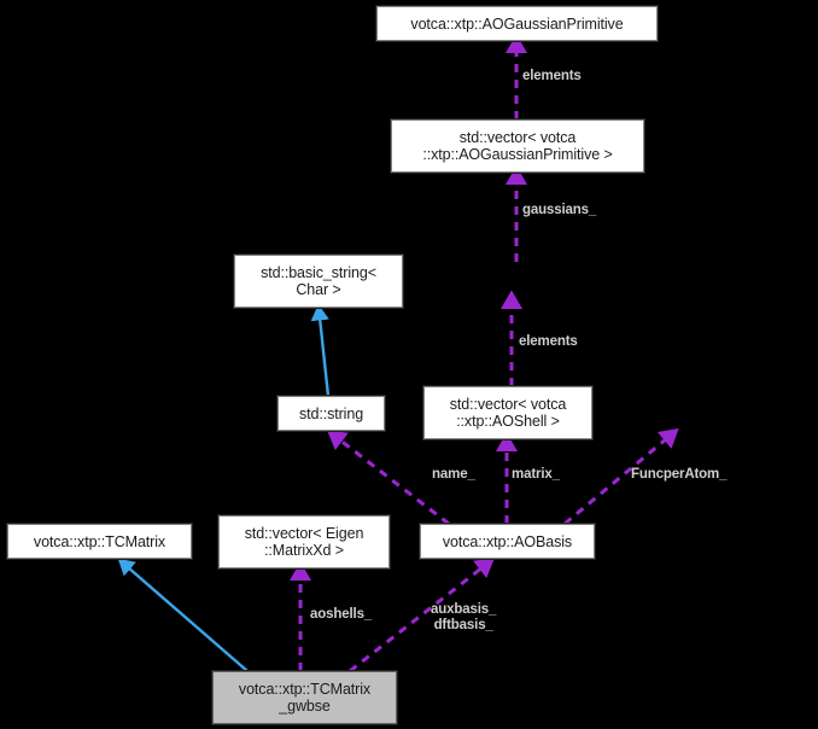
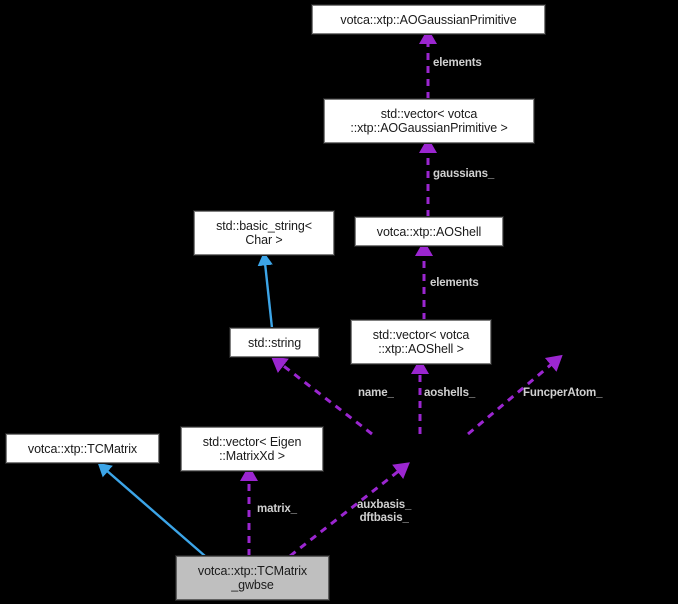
  votca::xtp::AOGaussianPrimitive
  std::vector< votca
  ::xtp::AOGaussianPrimitive >
  std::basic_string<
  Char >
+ votca::xtp::AOShell
  std::string
  std::vector< votca
  ::xtp::AOShell >
  votca::xtp::TCMatrix
  std::vector< Eigen
  ::MatrixXd >
- votca::xtp::AOBasis
  votca::xtp::TCMatrix
  _gwbse
  elements
  gaussians_
  elements
  name_
- matrix_
+ aoshells_
  FuncperAtom_
- aoshells_
+ matrix_
  auxbasis_
  dftbasis_
